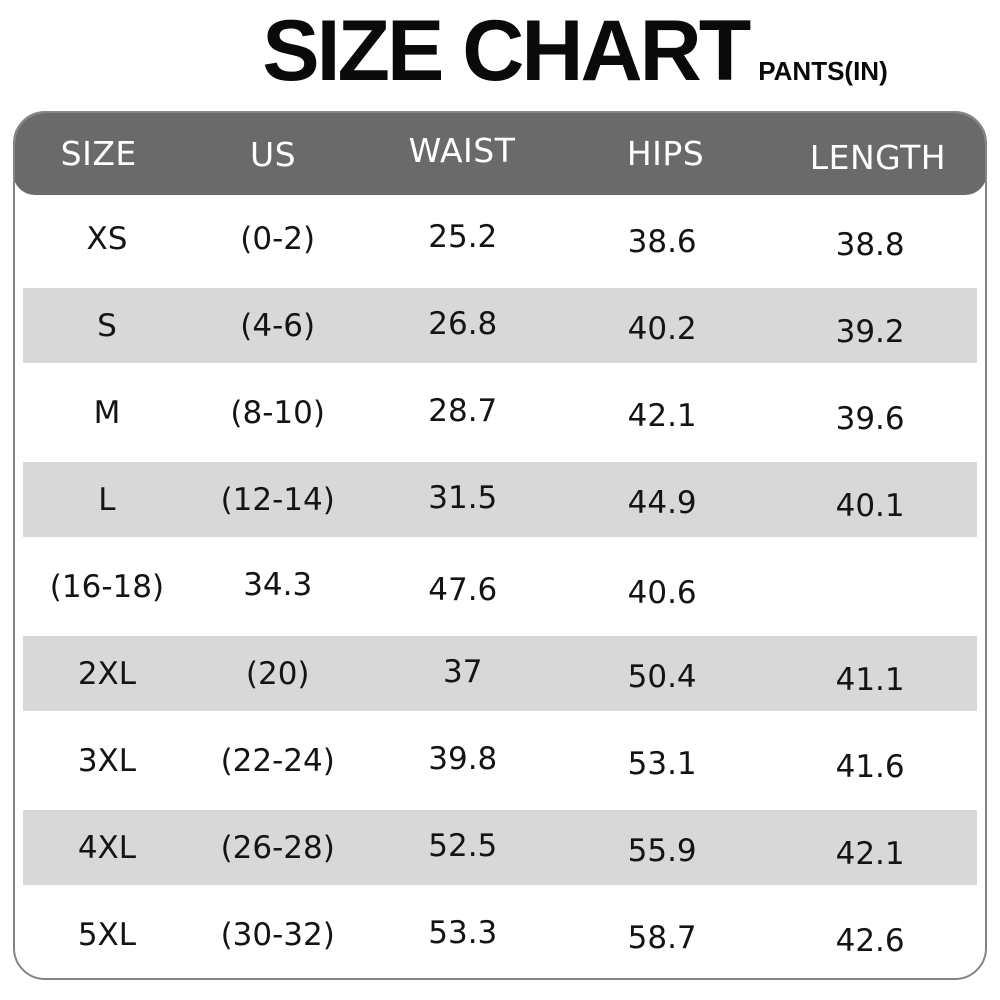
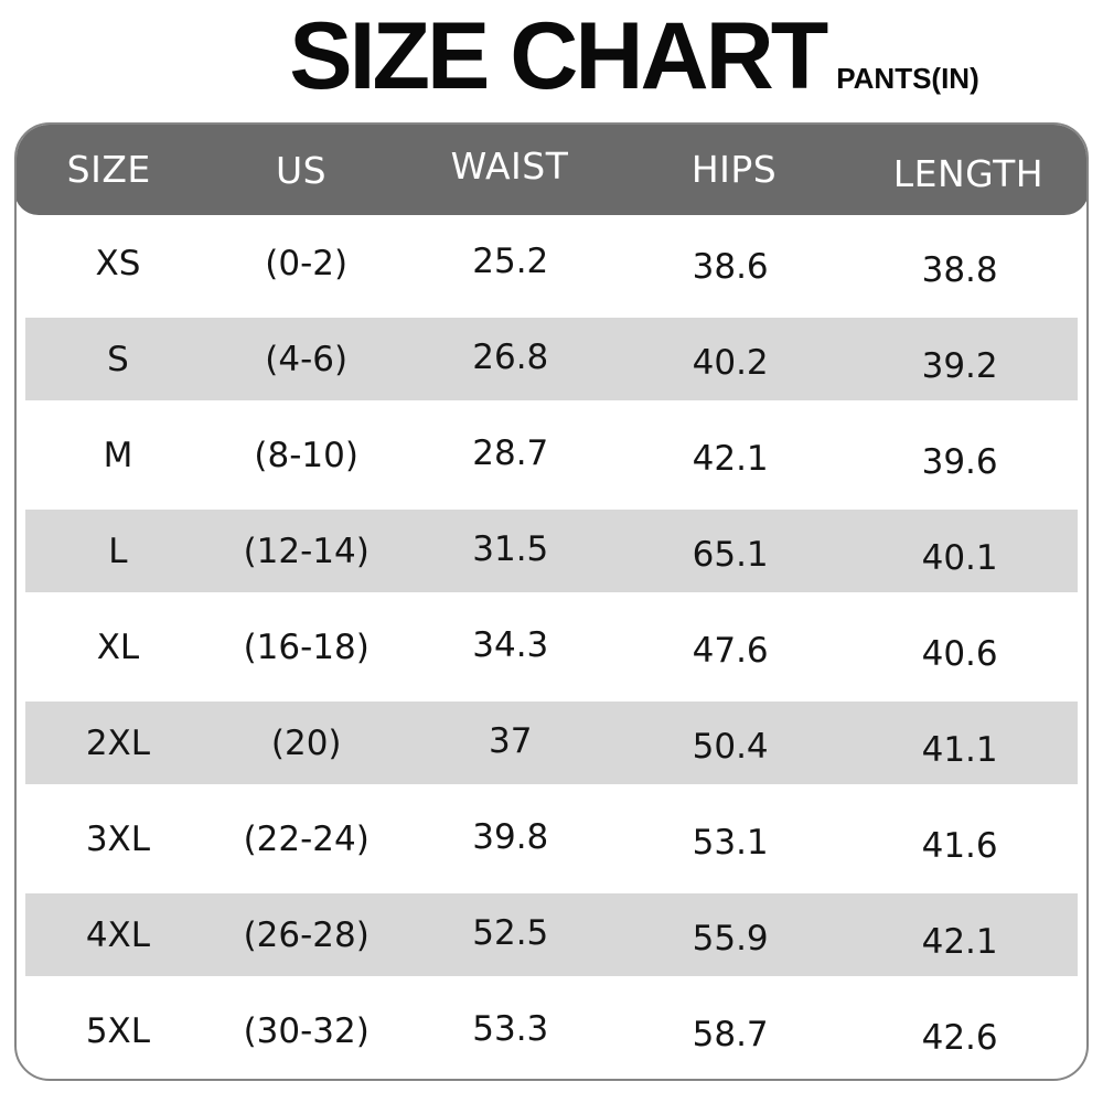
  SIZE CHART
  PANTS(IN)
  SIZE
  US
  WAIST
  HIPS
  LENGTH
  XS
  (0-2)
  25.2
  38.6
  38.8
  S
  (4-6)
  26.8
  40.2
  39.2
  M
  (8-10)
  28.7
  42.1
  39.6
  L
  (12-14)
  31.5
- 44.9
+ 65.1
  40.1
+ XL
  (16-18)
  34.3
  47.6
  40.6
  2XL
  (20)
  37
  50.4
  41.1
  3XL
  (22-24)
  39.8
  53.1
  41.6
  4XL
  (26-28)
  52.5
  55.9
  42.1
  5XL
  (30-32)
  53.3
  58.7
  42.6
